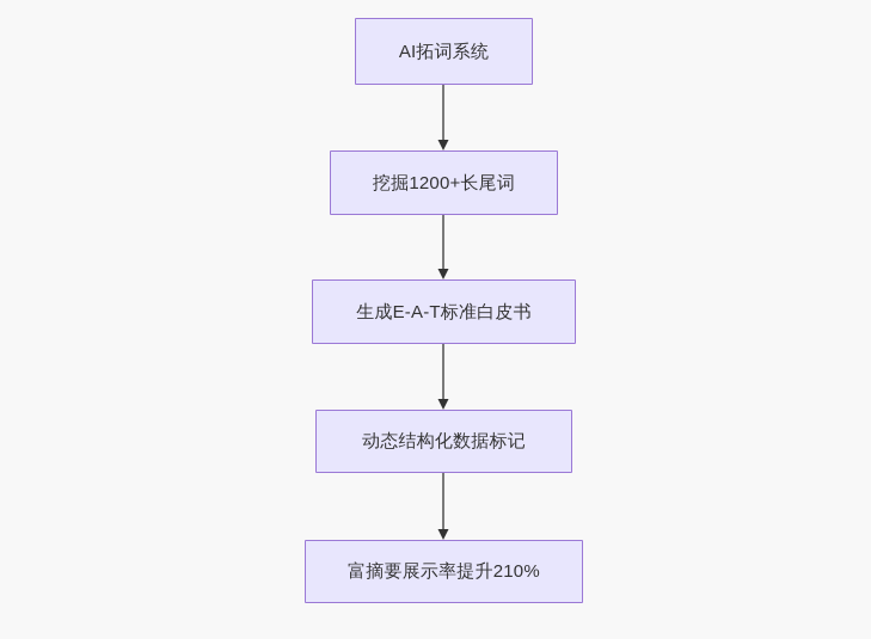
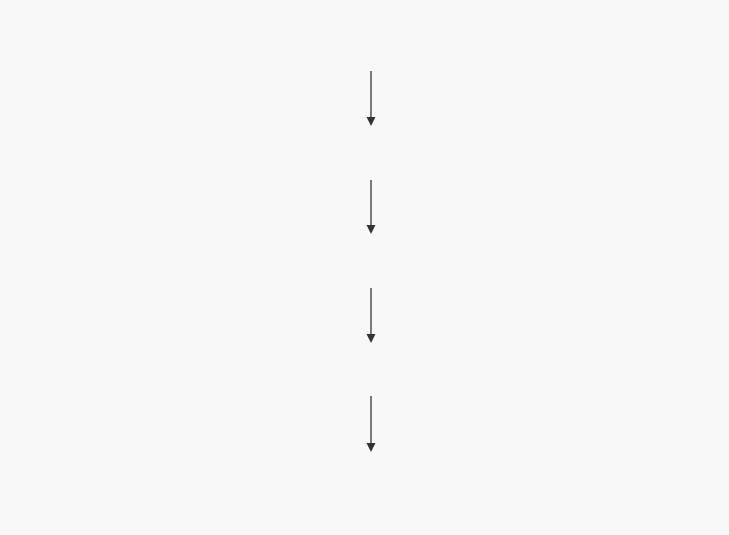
- AI拓词系统
- 挖掘1200+长尾词
- 生成E-A-T标准白皮书
- 动态结构化数据标记
- 富摘要展示率提升210%
